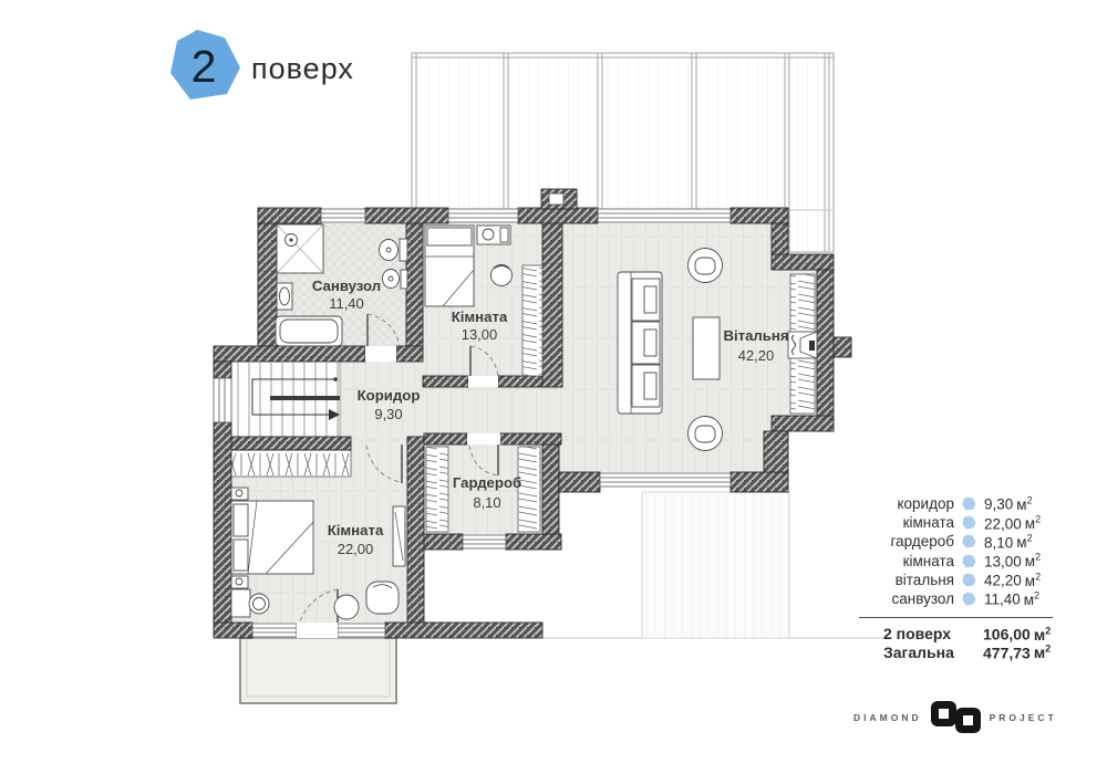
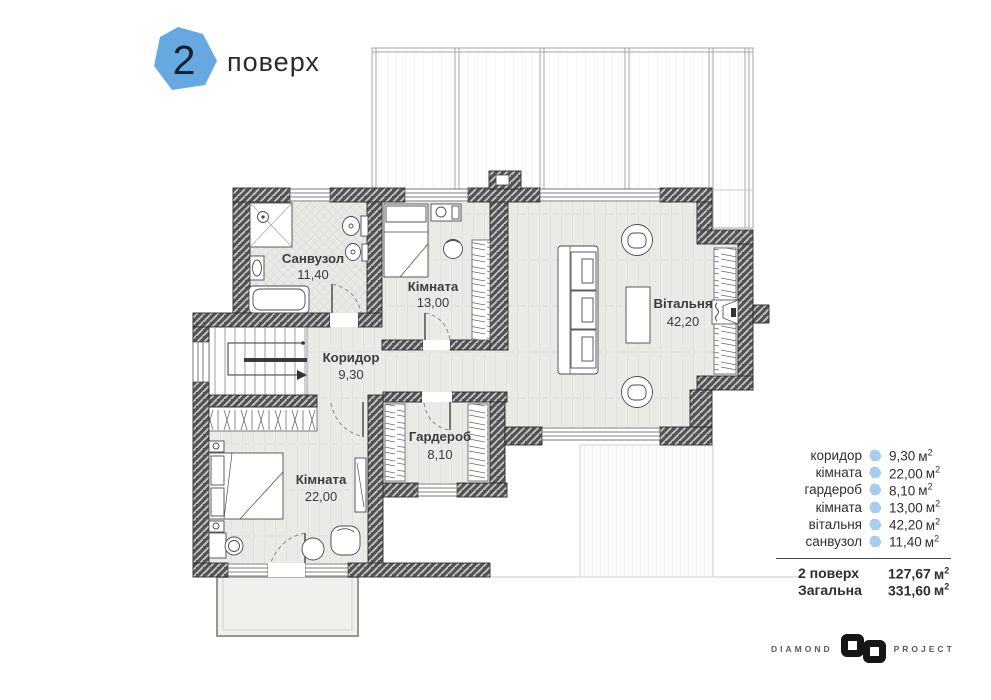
  2
  поверх
  Санвузол
  11,40
  Кімната
  13,00
  Вітальня
  42,20
  Коридор
  9,30
  Гардероб
  8,10
  Кімната
  22,00
  коридор
  9,30 м2
  кімната
  22,00 м2
  гардероб
  8,10 м2
  кімната
  13,00 м2
  вітальня
  42,20 м2
  санвузол
  11,40 м2
  2 поверх
- 106,00 м2
+ 127,67 м2
  Загальна
- 477,73 м2
+ 331,60 м2
  DIAMOND
  PROJECT
